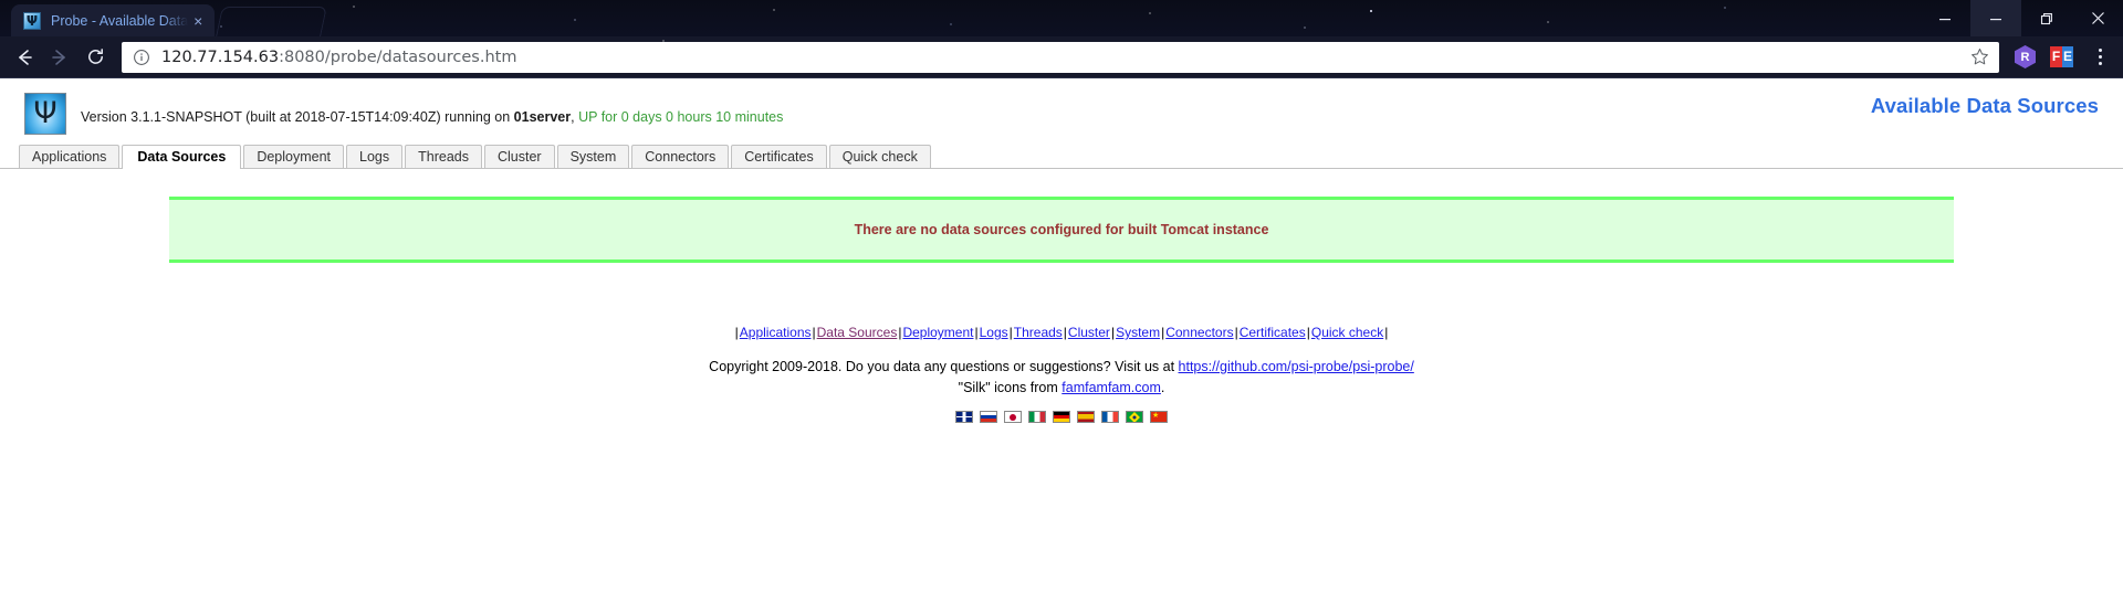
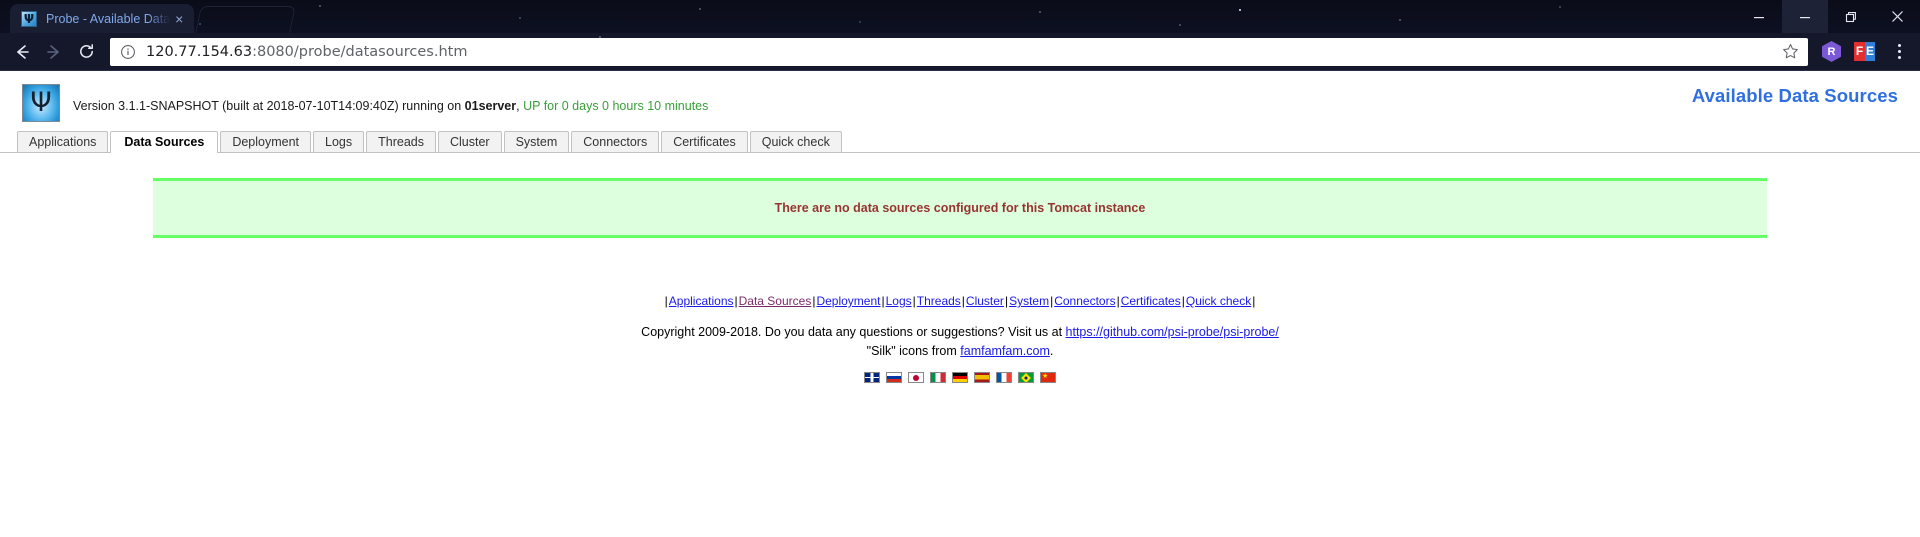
  Ψ
  Probe - Available Data
  ×
  120.77.154.63:8080/probe/datasources.htm
  R
  F
  E
  Ψ
- Version 3.1.1-SNAPSHOT (built at 2018-07-15T14:09:40Z) running on 01server, UP for 0 days 0 hours 10 minutes
+ Version 3.1.1-SNAPSHOT (built at 2018-07-10T14:09:40Z) running on 01server, UP for 0 days 0 hours 10 minutes
  Available Data Sources
  Applications
  Data Sources
  Deployment
  Logs
  Threads
  Cluster
  System
  Connectors
  Certificates
  Quick check
- There are no data sources configured for built Tomcat instance
+ There are no data sources configured for this Tomcat instance
  |Applications|Data Sources|Deployment|Logs|Threads|Cluster|System|Connectors|Certificates|Quick check|
  Copyright 2009-2018. Do you data any questions or suggestions? Visit us at https://github.com/psi-probe/psi-probe/
  "Silk" icons from famfamfam.com.
